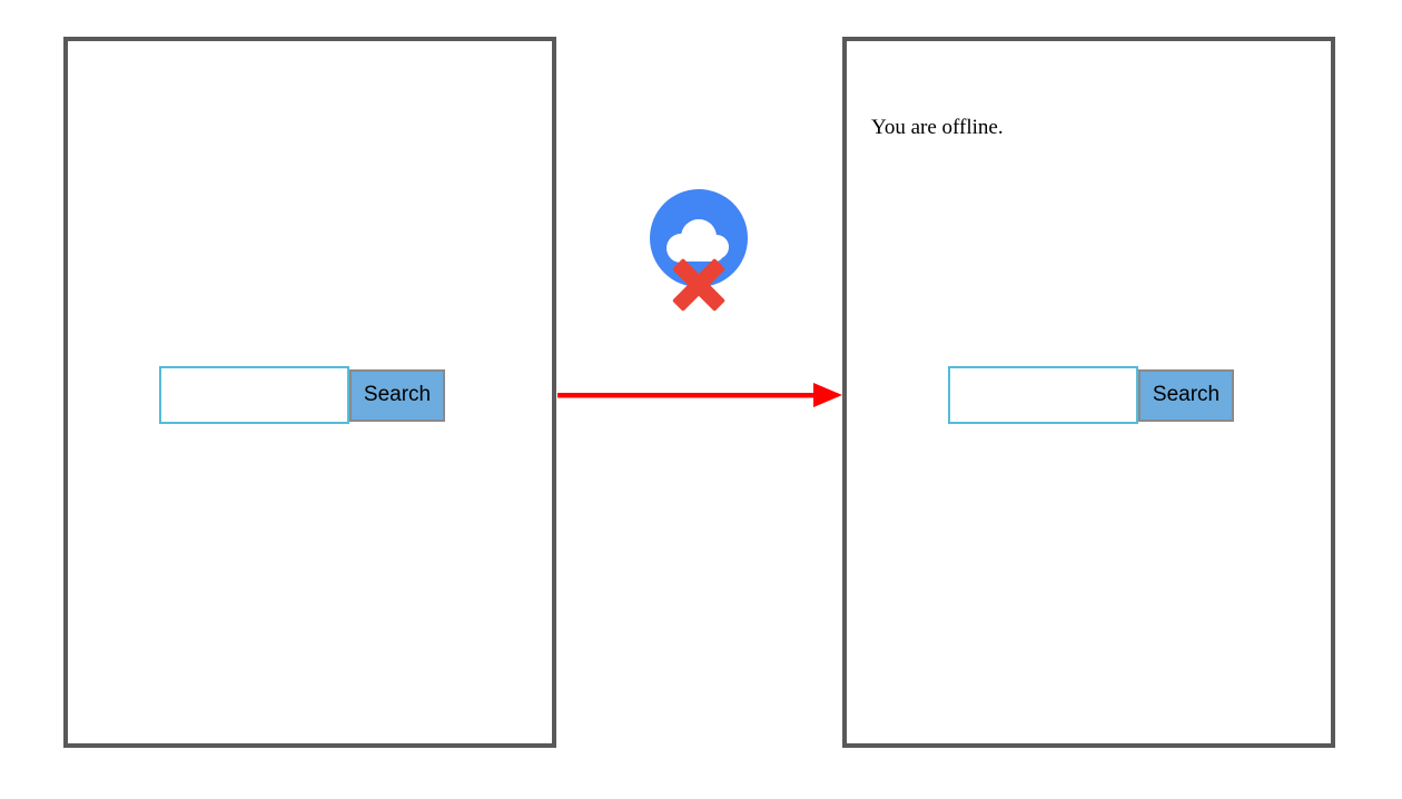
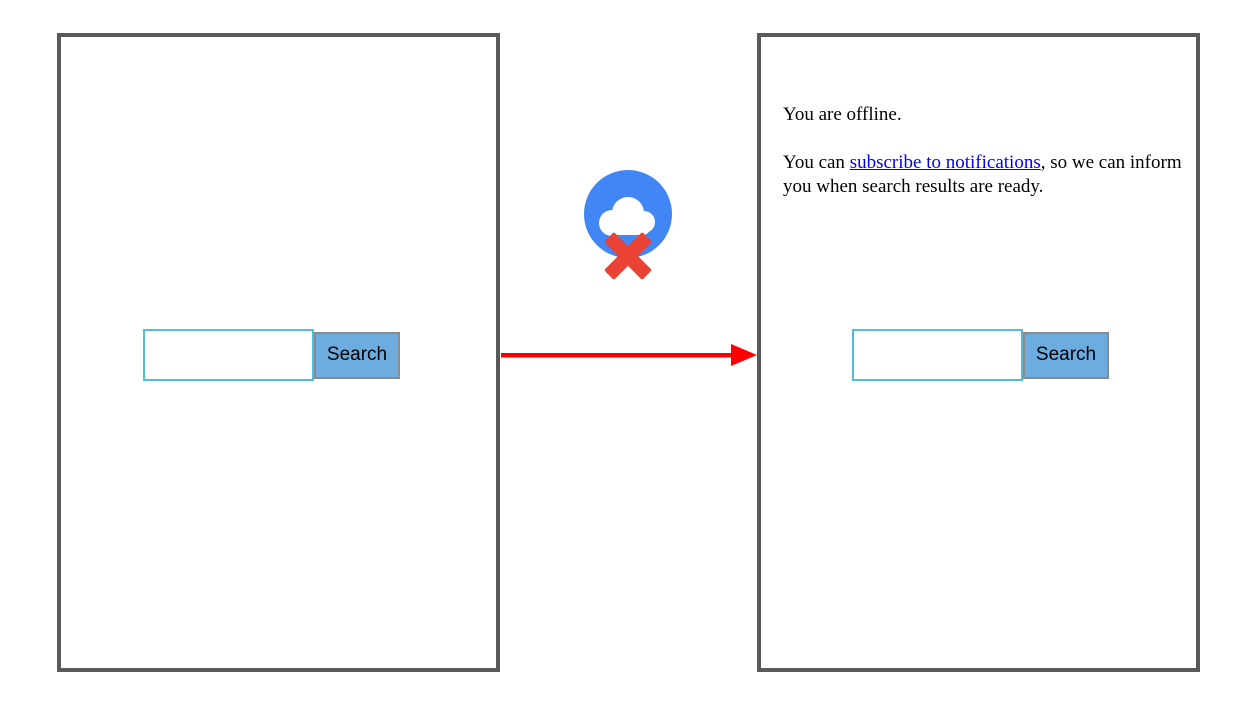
  Search
  You are offline.
+ You can subscribe to notifications, so we can inform you when search results are ready.
  Search
